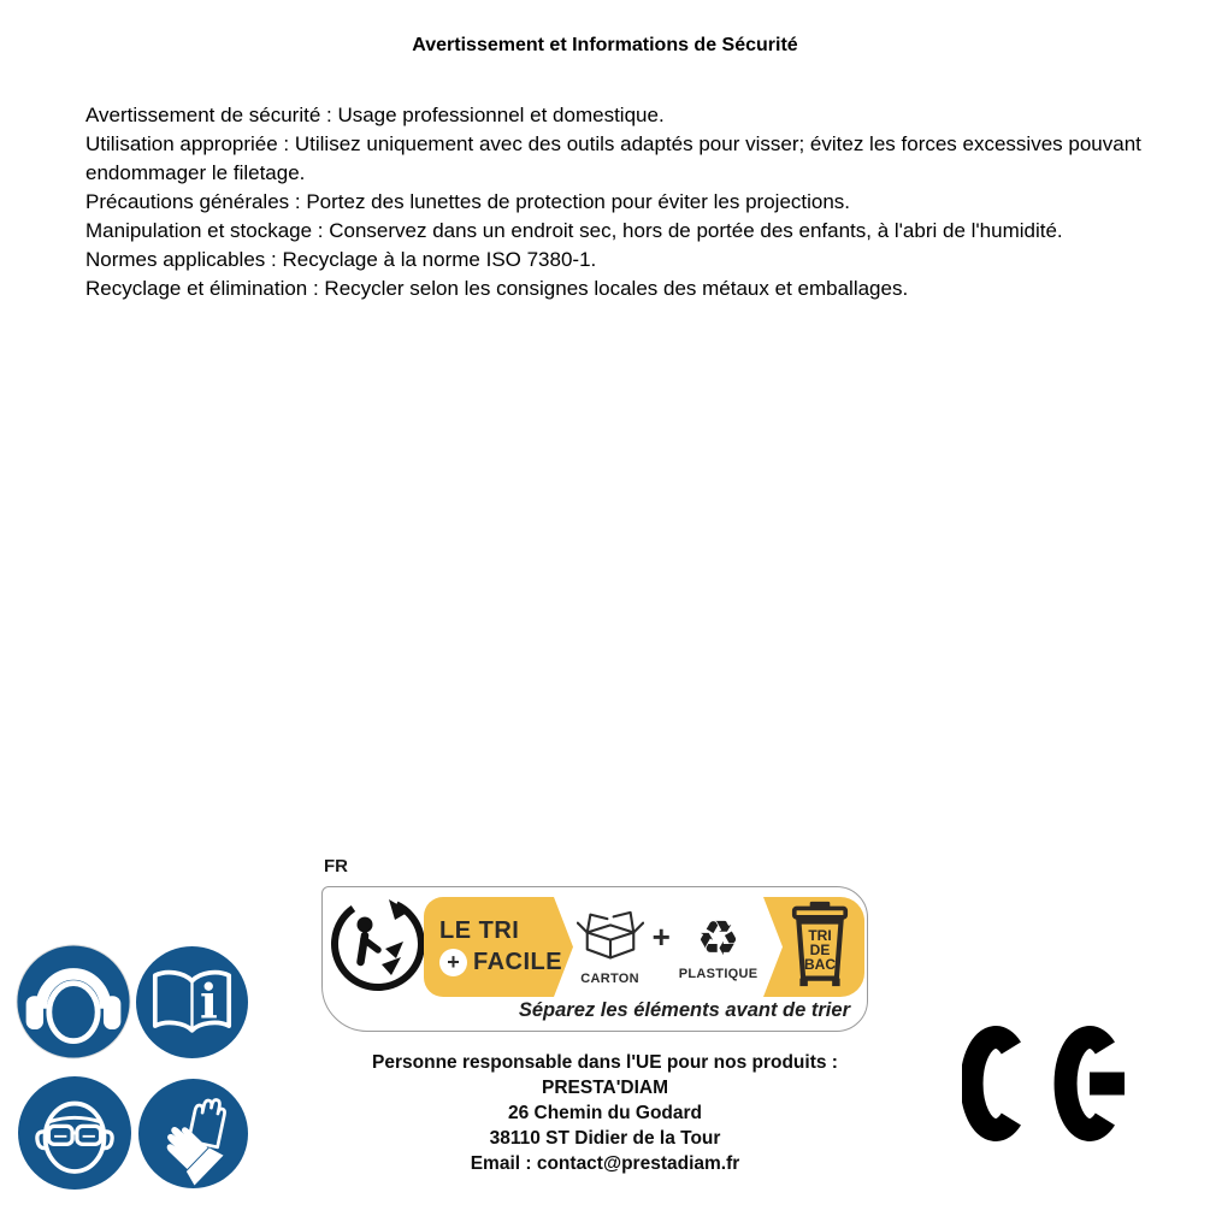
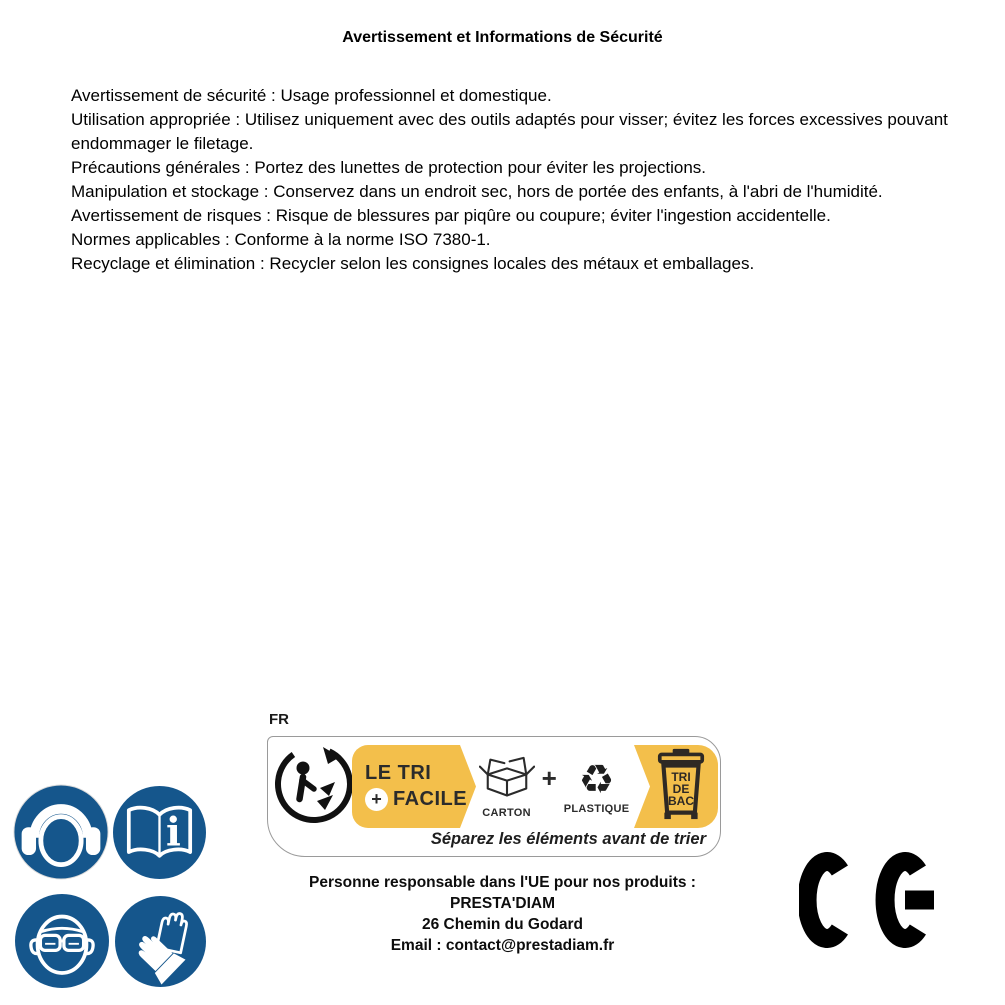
  Avertissement et Informations de Sécurité
  Avertissement de sécurité : Usage professionnel et domestique.
  Utilisation appropriée : Utilisez uniquement avec des outils adaptés pour visser; évitez les forces excessives pouvant endommager le filetage.
  Précautions générales : Portez des lunettes de protection pour éviter les projections.
  Manipulation et stockage : Conservez dans un endroit sec, hors de portée des enfants, à l'abri de l'humidité.
+ Avertissement de risques : Risque de blessures par piqûre ou coupure; éviter l'ingestion accidentelle.
- Normes applicables : Recyclage à la norme ISO 7380-1.
+ Normes applicables : Conforme à la norme ISO 7380-1.
  Recyclage et élimination : Recycler selon les consignes locales des métaux et emballages.
  FR
  LE TRI
  +
  FACILE
  CARTON
  +
  ♻
  PLASTIQUE
  TRI
  DE
  BAC
  Séparez les éléments avant de trier
  i
  Personne responsable dans l'UE pour nos produits :
  PRESTA'DIAM
  26 Chemin du Godard
- 38110 ST Didier de la Tour
  Email : contact@prestadiam.fr
